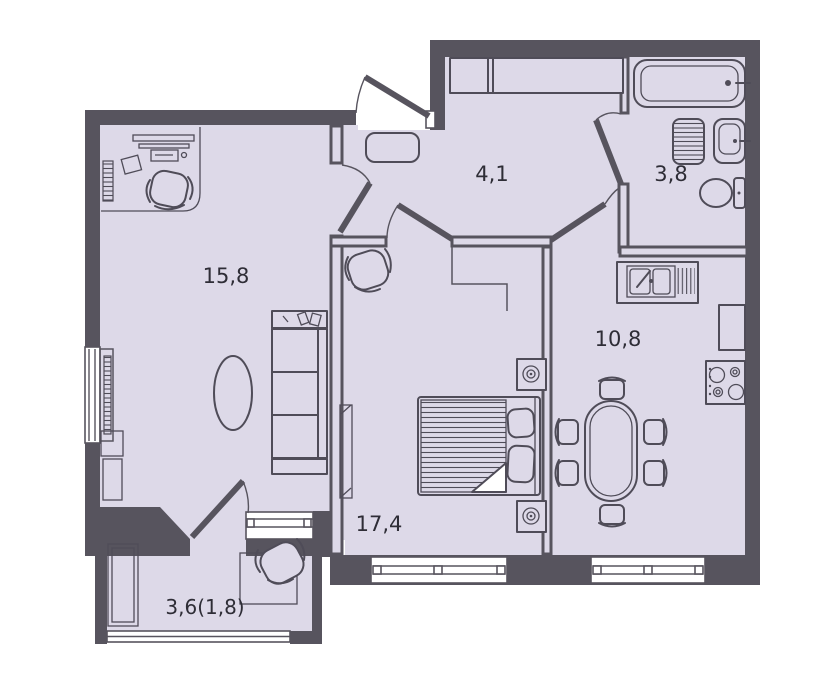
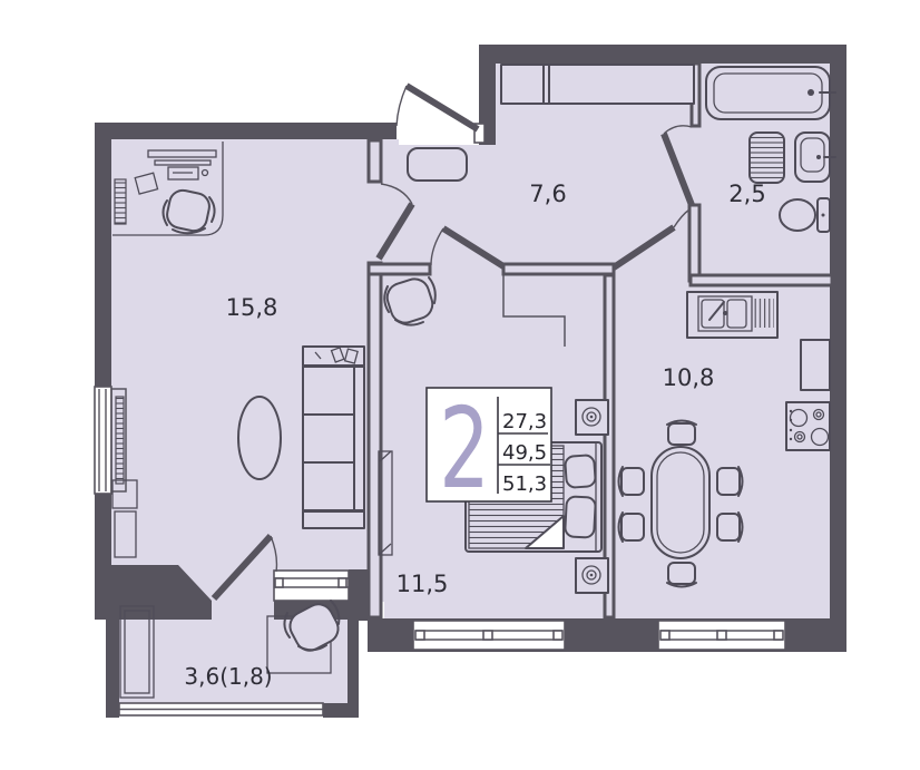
  15,8
- 4,1
+ 7,6
- 3,8
+ 2,5
  10,8
- 17,4
+ 11,5
  3,6(1,8)
+ 2
+ 27,3
+ 49,5
+ 51,3
